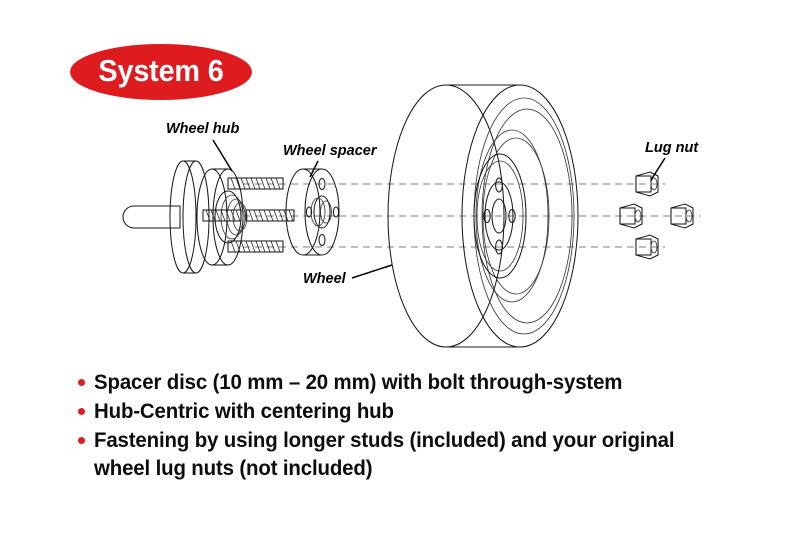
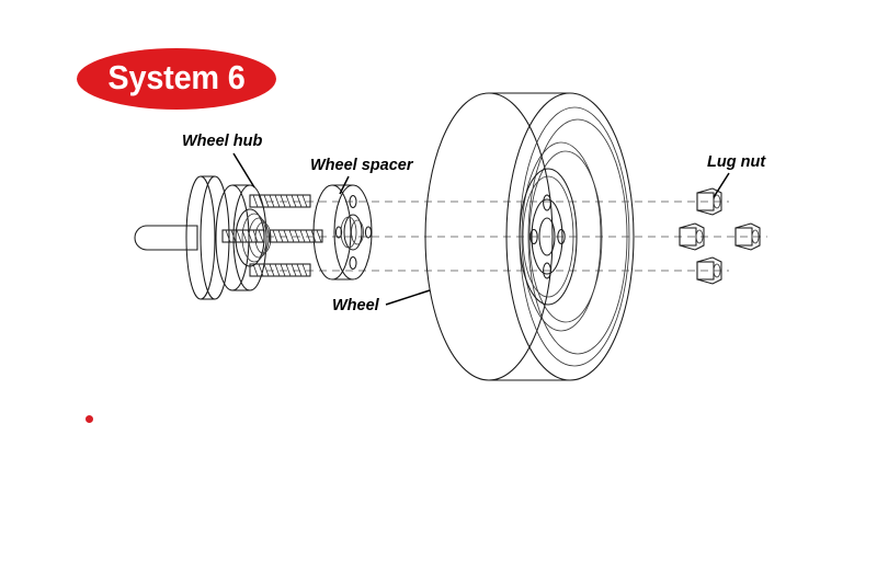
  System 6
  Wheel hub
  Wheel spacer
  Wheel
  Lug nut
- Spacer disc (10 mm – 20 mm) with bolt through-system
- Hub-Centric with centering hub
- Fastening by using longer studs (included) and your original
- wheel lug nuts (not included)
